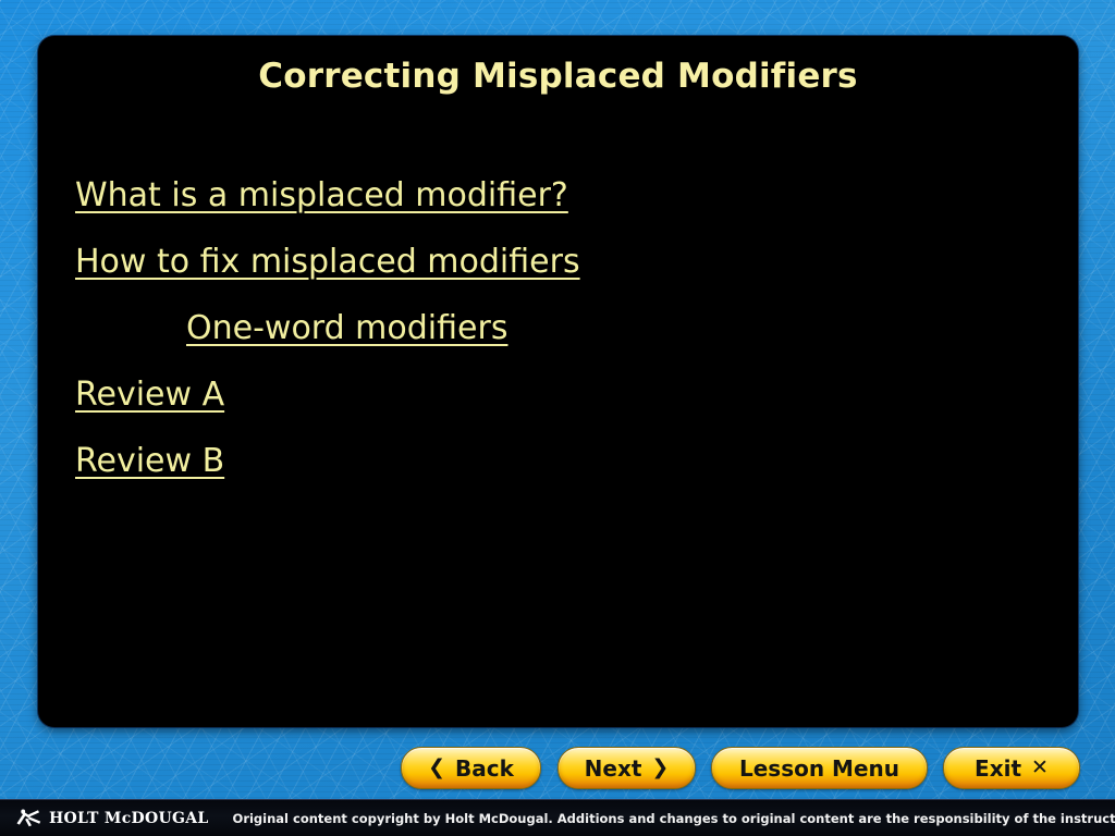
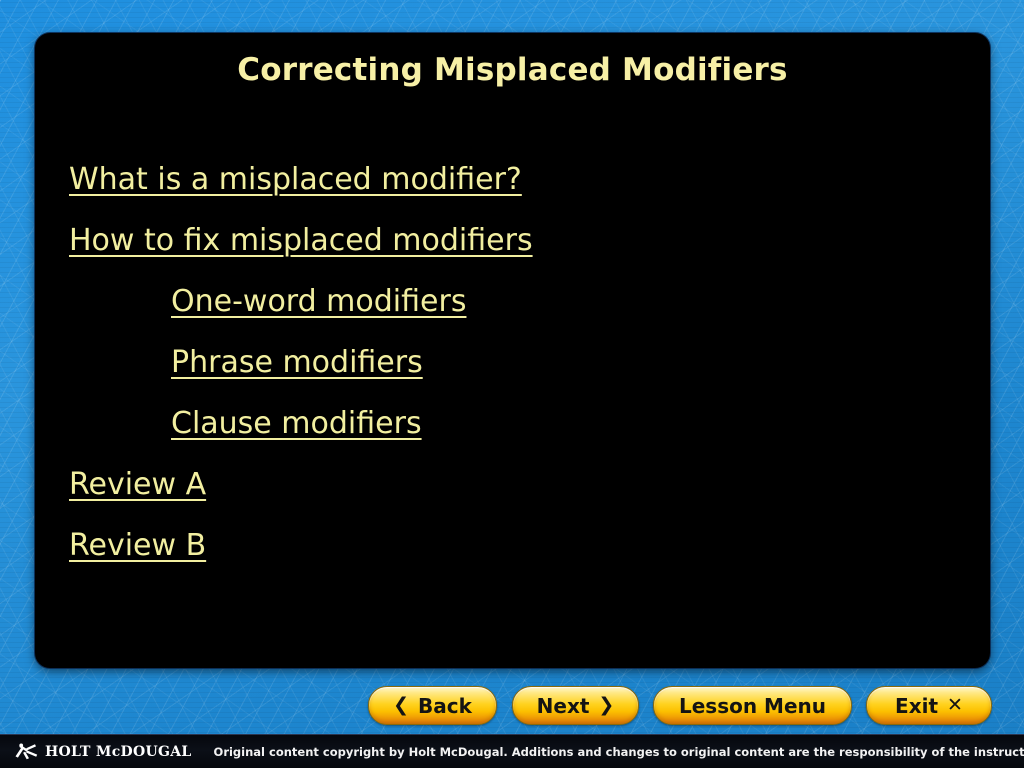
  Correcting Misplaced Modifiers
  What is a misplaced modifier?
  How to fix misplaced modifiers
  One-word modifiers
+ Phrase modifiers
+ Clause modifiers
  Review A
  Review B
  ❮
  Back
  Next
  ❯
  Lesson Menu
  Exit
  ✕
  HOLT McDOUGAL
  Original content copyright by Holt McDougal. Additions and changes to original content are the responsibility of the instruct
